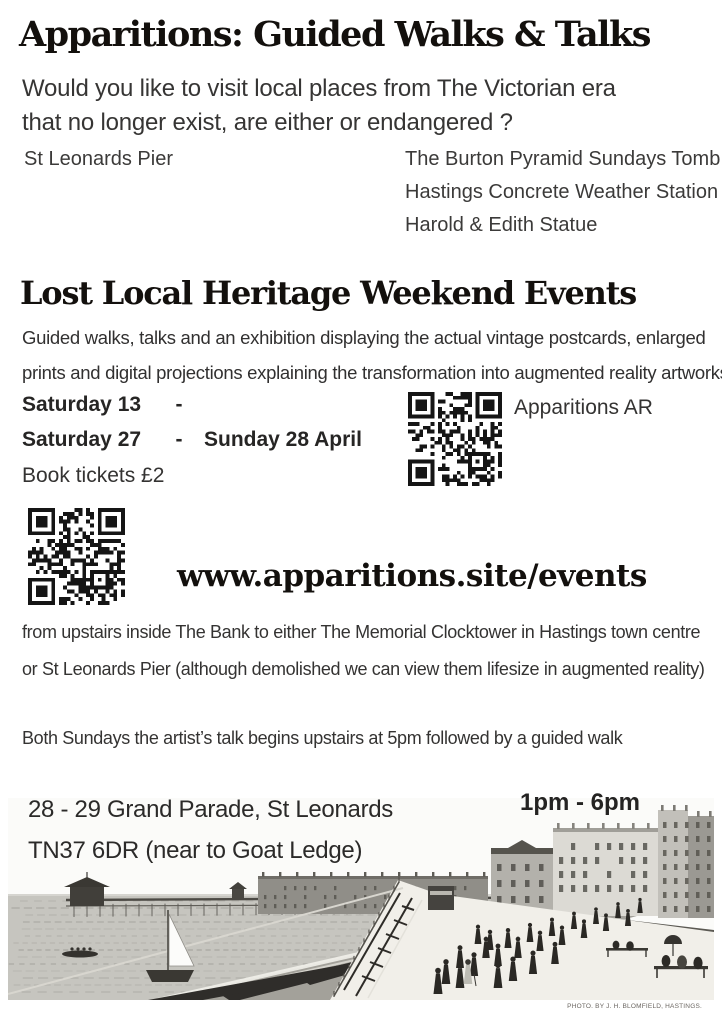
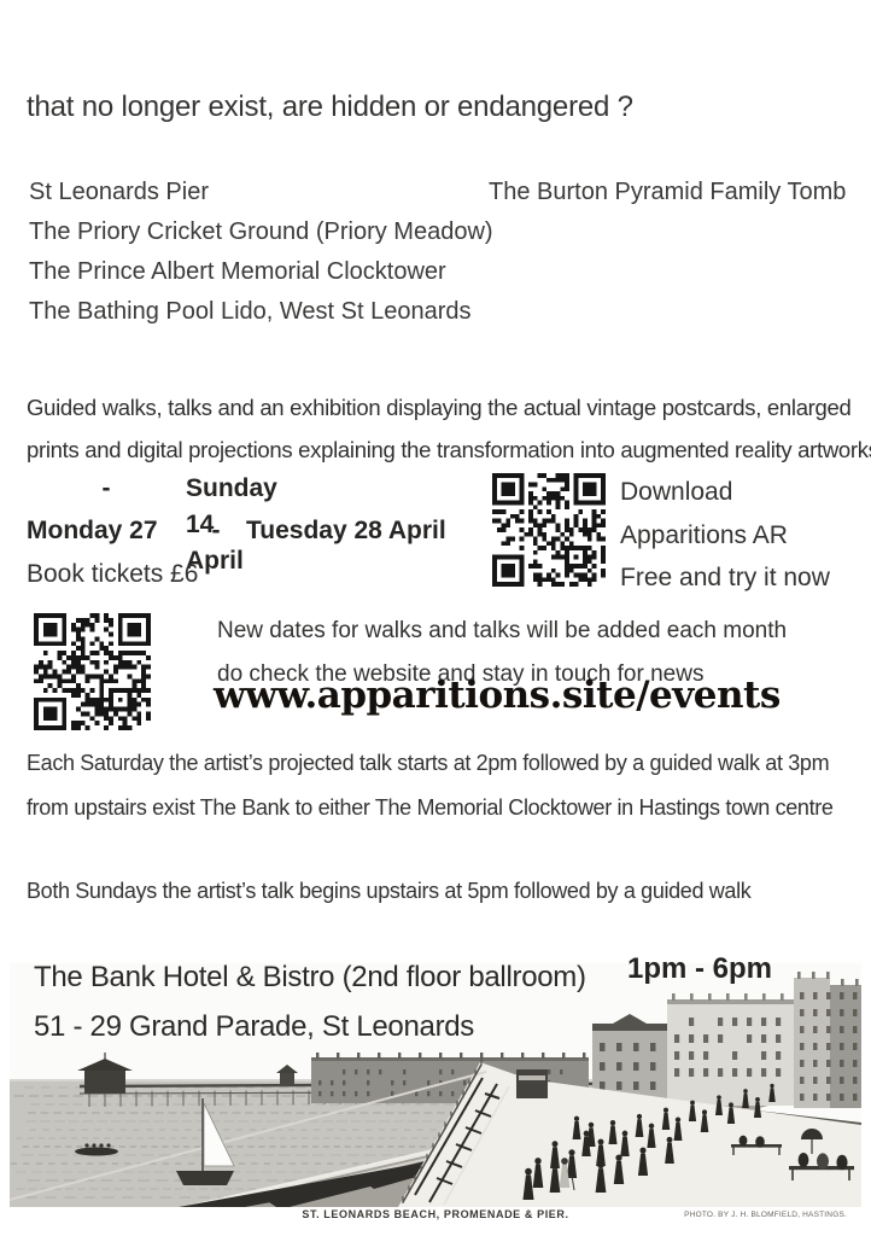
- Apparitions: Guided Walks & Talks
- Would you like to visit local places from The Victorian era
- that no longer exist, are either or endangered ?
+ that no longer exist, are hidden or endangered ?
  St Leonards Pier
+ The Priory Cricket Ground (Priory Meadow)
+ The Prince Albert Memorial Clocktower
+ The Bathing Pool Lido, West St Leonards
- The Burton Pyramid Sundays Tomb
+ The Burton Pyramid Family Tomb
- Hastings Concrete Weather Station
- Harold & Edith Statue
- Lost Local Heritage Weekend Events
  Guided walks, talks and an exhibition displaying the actual vintage postcards, enlarged
  prints and digital projections explaining the transformation into augmented reality artwork
- Saturday 13
  -
+ Sunday 14 April
- Saturday 27
+ Monday 27
  -
- Sunday 28 April
+ Tuesday 28 April
- Book tickets £2
+ Book tickets £6
+ Download
  Apparitions AR
+ Free and try it now
+ New dates for walks and talks will be added each month
+ do check the website and stay in touch for news
  www.apparitions.site/events
+ Each Saturday the artist’s projected talk starts at 2pm followed by a guided walk at 3pm
- from upstairs inside The Bank to either The Memorial Clocktower in Hastings town centre
+ from upstairs exist The Bank to either The Memorial Clocktower in Hastings town centre
- or St Leonards Pier (although demolished we can view them lifesize in augmented reality)
  Both Sundays the artist’s talk begins upstairs at 5pm followed by a guided walk
+ The Bank Hotel & Bistro (2nd floor ballroom)
- 28 - 29 Grand Parade, St Leonards
+ 51 - 29 Grand Parade, St Leonards
- TN37 6DR (near to Goat Ledge)
  1pm - 6pm
+ ST. LEONARDS BEACH, PROMENADE & PIER.
